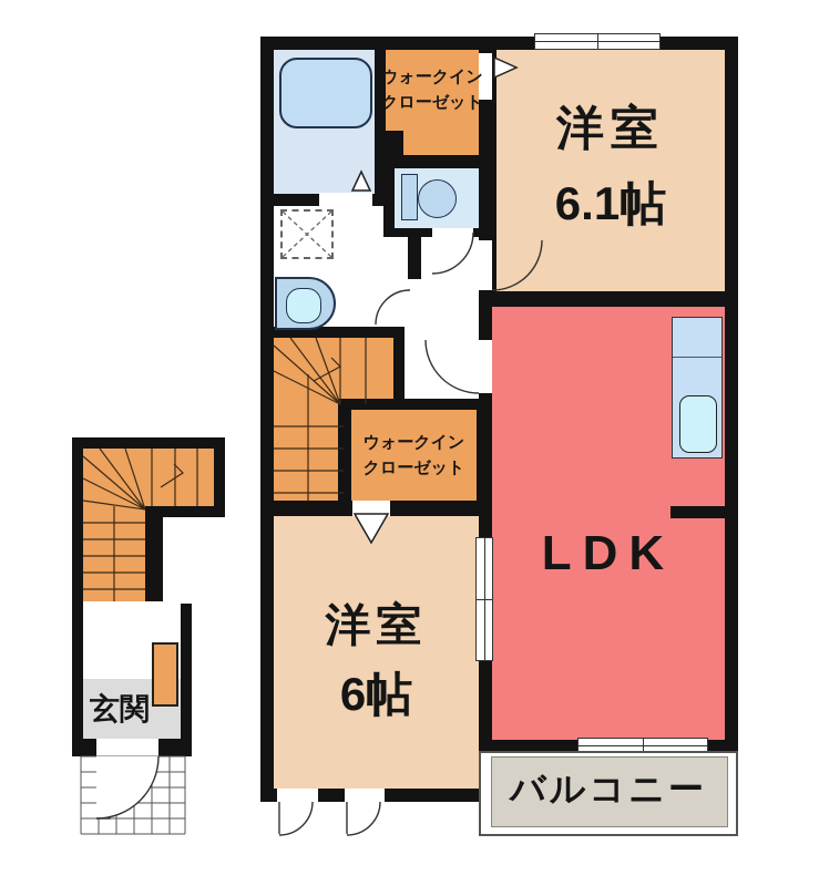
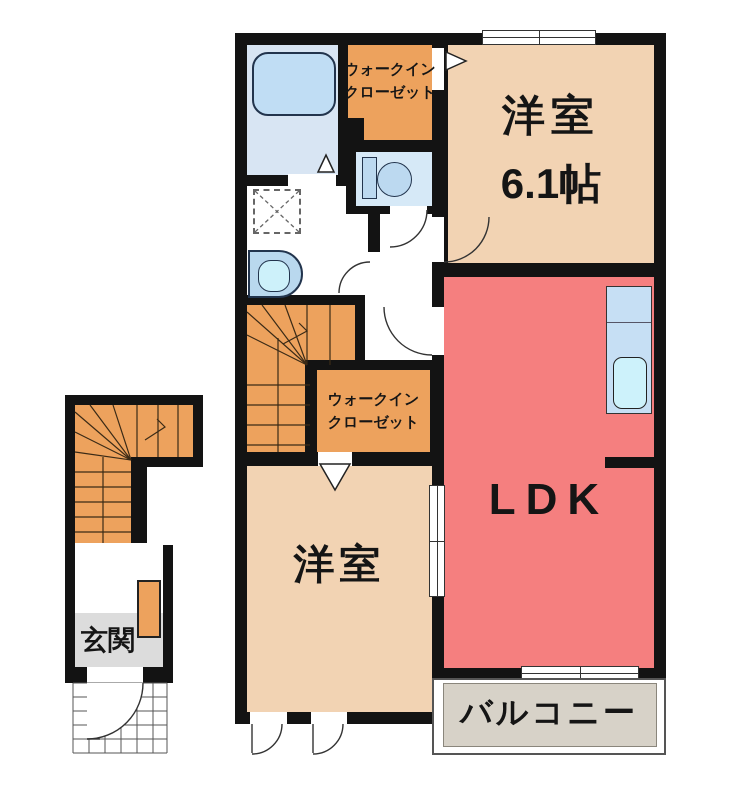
  ウォークイン
  クローゼット
  洋室
  6.1帖
  LDK
  ウォークイン
  クローゼット
  洋室
- 6帖
  バルコニー
  玄関
